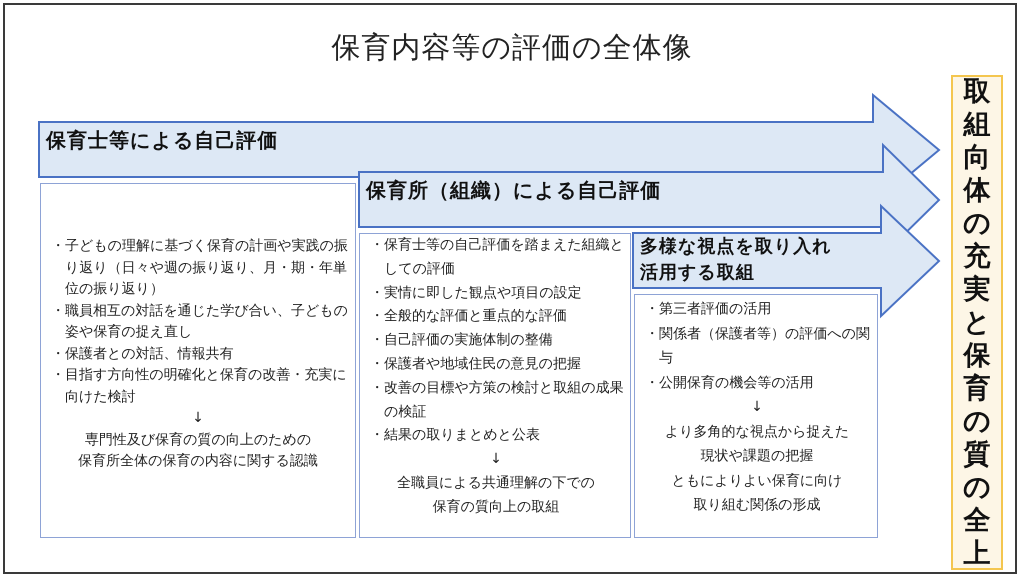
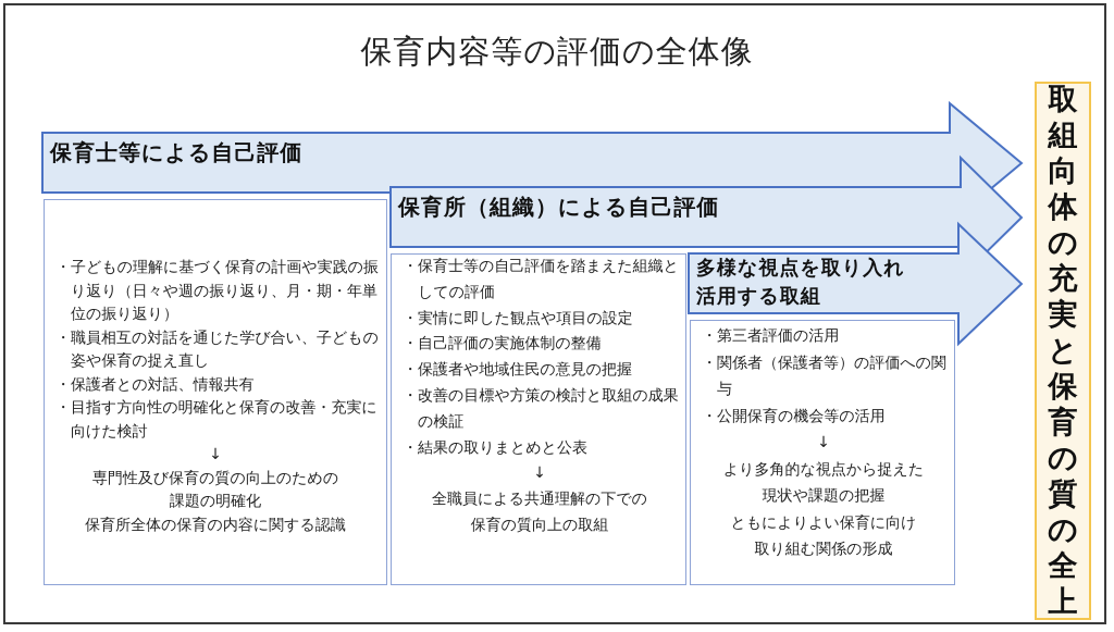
  保育内容等の評価の全体像
  保育士等による自己評価
  保育所（組織）による自己評価
  多様な視点を取り入れ
  活用する取組
  子どもの理解に基づく保育の計画や実践の振り返り（日々や週の振り返り、月・期・年単位の振り返り）
  職員相互の対話を通じた学び合い、子どもの姿や保育の捉え直し
  保護者との対話、情報共有
  目指す方向性の明確化と保育の改善・充実に向けた検討
  ↓
  専門性及び保育の質の向上のための
+ 課題の明確化
  保育所全体の保育の内容に関する認識
  保育士等の自己評価を踏まえた組織としての評価
  実情に即した観点や項目の設定
- 全般的な評価と重点的な評価
  自己評価の実施体制の整備
  保護者や地域住民の意見の把握
  改善の目標や方策の検討と取組の成果の検証
  結果の取りまとめと公表
  ↓
  全職員による共通理解の下での
  保育の質向上の取組
  第三者評価の活用
  関係者（保護者等）の評価への関与
  公開保育の機会等の活用
  ↓
  より多角的な視点から捉えた
  現状や課題の把握
  ともによりよい保育に向け
  取り組む関係の形成
  取
  組
  向
  体
  の
  充
  実
  と
  保
  育
  の
  質
  の
  全
  上
